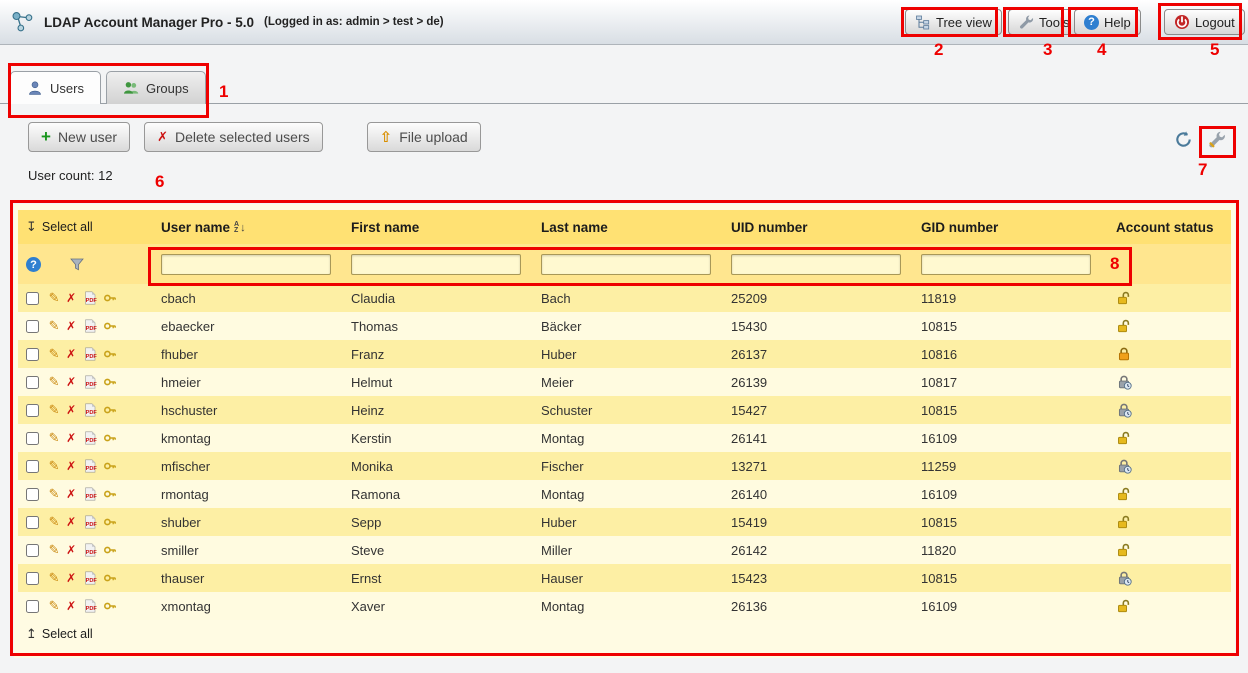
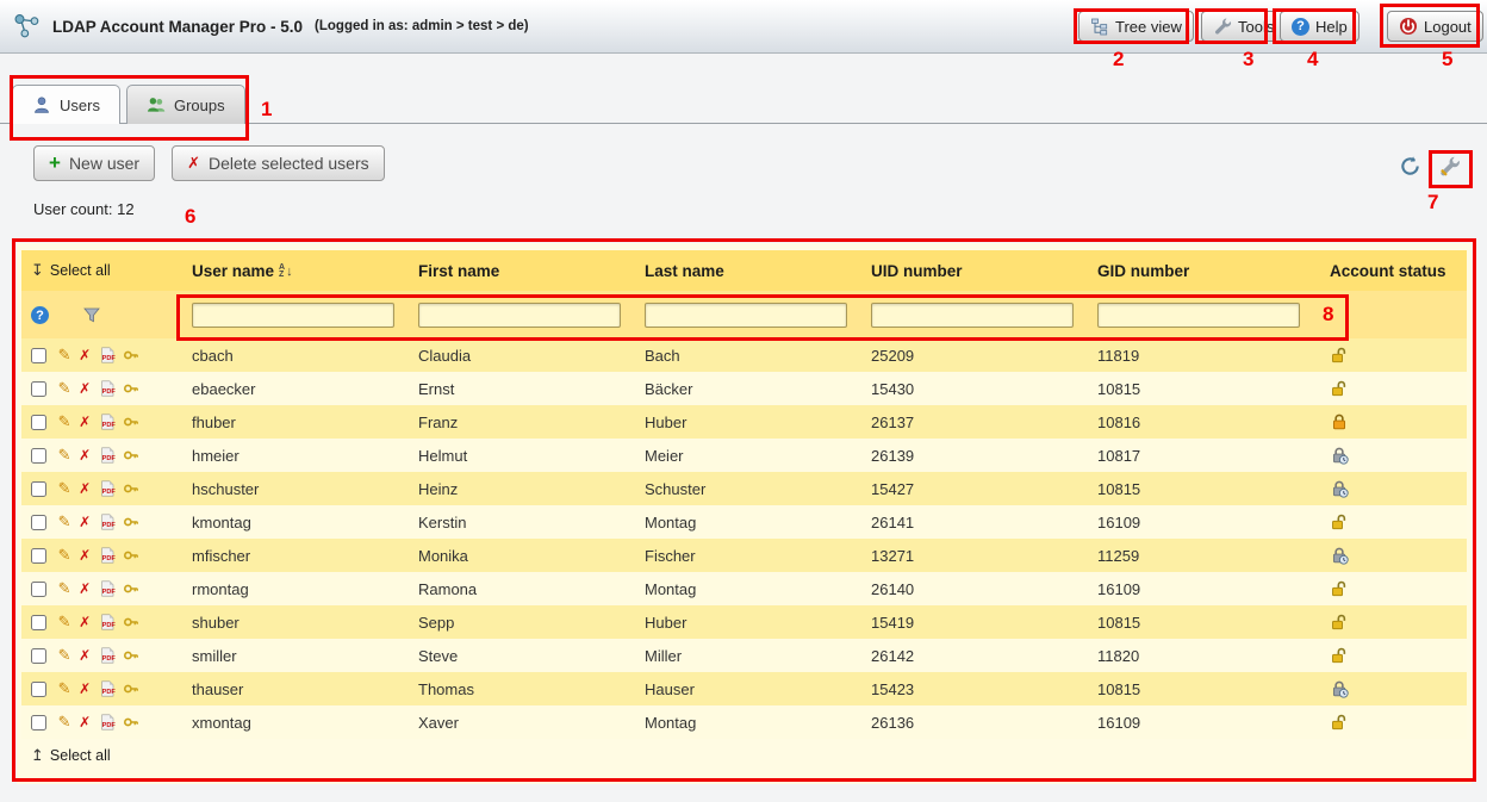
  LDAP Account Manager Pro - 5.0
  (Logged in as: admin > test > de)
  Tree view
  Tools
  ?
  Help
  Logout
  Users
  Groups
  +
  New user
  ✗
  Delete selected users
- ⇧
- File upload
  User count: 12
  ↧ Select all	User name ↓	First name	Last name	UID number	GID number	Account status
  ?
  ✎ ✗	cbach	Claudia	Bach	25209	11819
- ✎ ✗	ebaecker	Thomas	Bäcker	15430	10815
+ ✎ ✗	ebaecker	Ernst	Bäcker	15430	10815
  ✎ ✗	fhuber	Franz	Huber	26137	10816
  ✎ ✗	hmeier	Helmut	Meier	26139	10817
  ✎ ✗	hschuster	Heinz	Schuster	15427	10815
  ✎ ✗	kmontag	Kerstin	Montag	26141	16109
  ✎ ✗	mfischer	Monika	Fischer	13271	11259
  ✎ ✗	rmontag	Ramona	Montag	26140	16109
  ✎ ✗	shuber	Sepp	Huber	15419	10815
  ✎ ✗	smiller	Steve	Miller	26142	11820
- ✎ ✗	thauser	Ernst	Hauser	15423	10815
+ ✎ ✗	thauser	Thomas	Hauser	15423	10815
  ✎ ✗	xmontag	Xaver	Montag	26136	16109
  ↥ Select all
  1
  2
  3
  4
  5
  6
  7
  8
